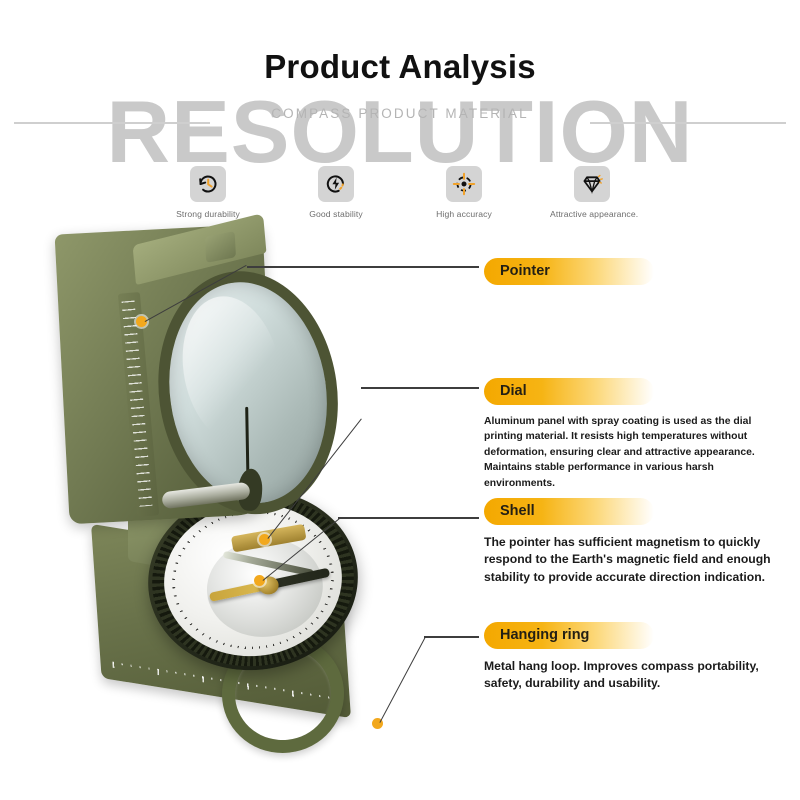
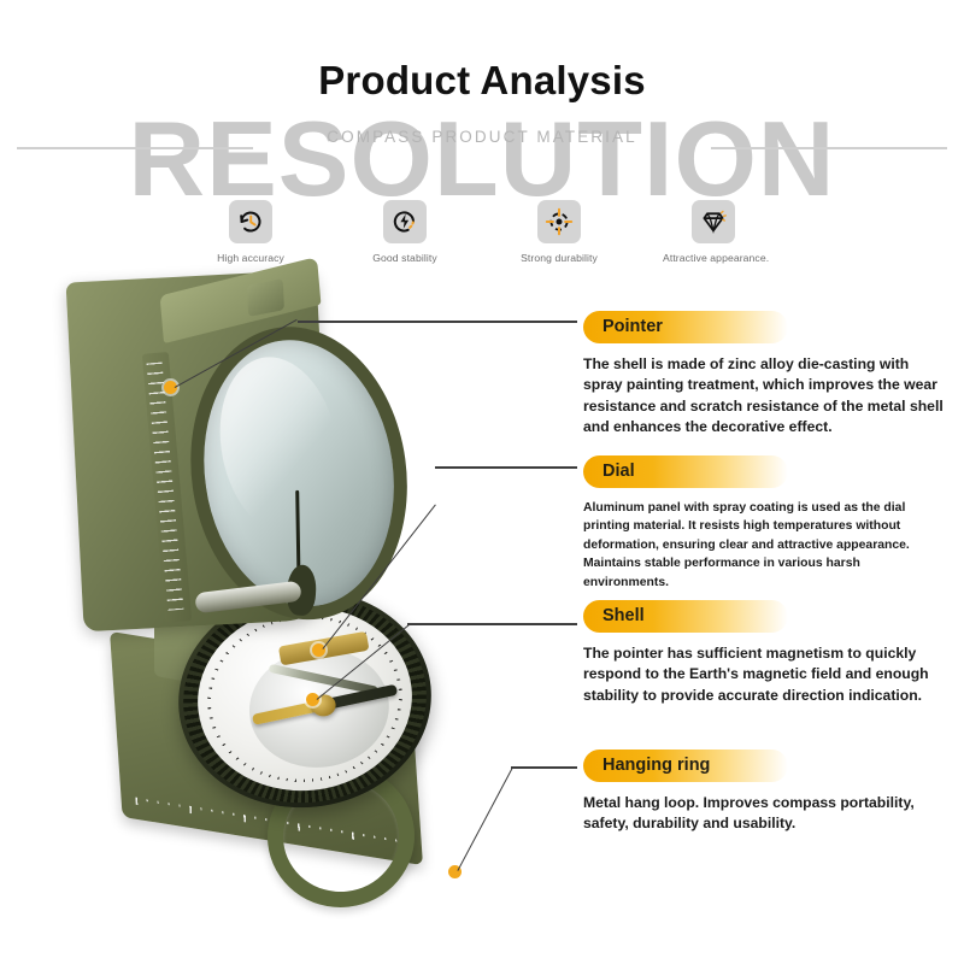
  RESOLUTION
  Product Analysis
  COMPASS PRODUCT MATERIAL
- Strong durability
+ High accuracy
  Good stability
- High accuracy
+ Strong durability
  Attractive appearance
  Pointer
+ The shell is made of zinc alloy die-casting with spray painting treatment, which improves the wear resistance and scratch resistance of the metal shell and enhances the decorative effect.
  Dial
  Aluminum panel with spray coating is used as the dial printing material. It resists high temperatures without deformation, ensuring clear and attractive appearance. Maintains stable performance in various harsh environments.
  Shell
  The pointer has sufficient magnetism to quickly respond to the Earth's magnetic field and enough stability to provide accurate direction indication.
  Hanging ring
  Metal hang loop. Improves compass portability, safety, durability and usability.
